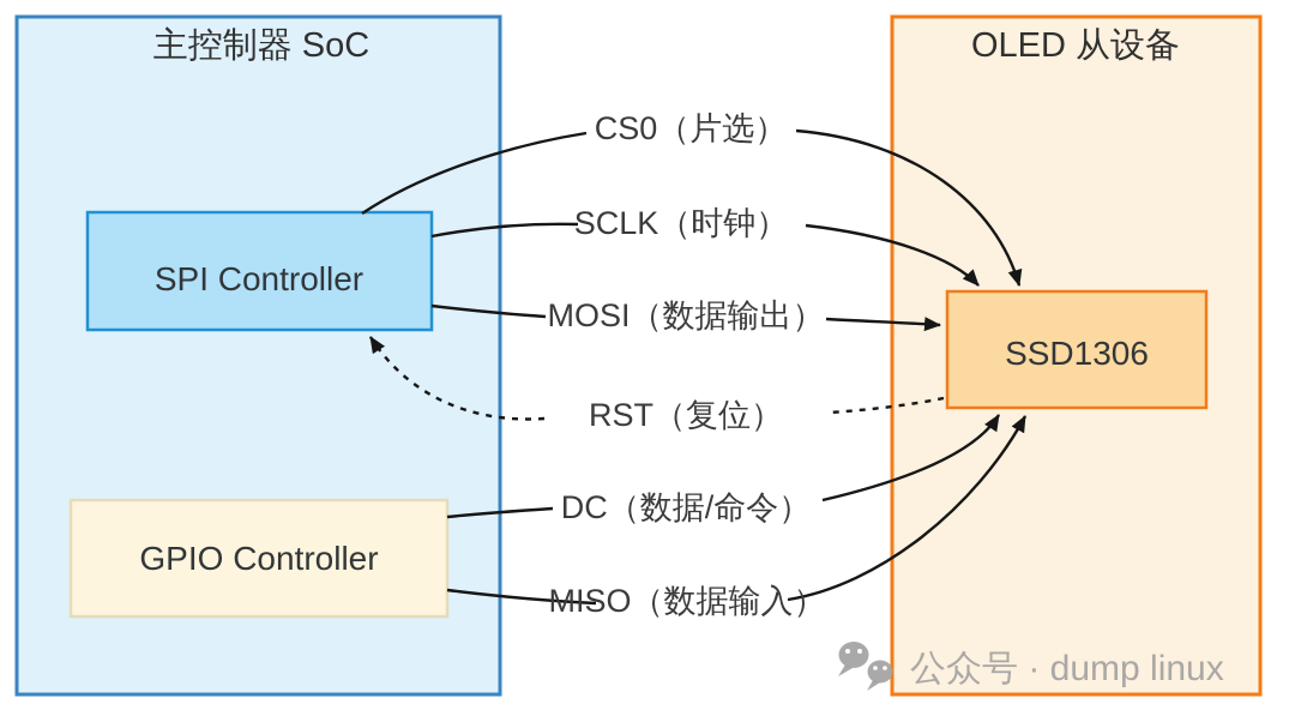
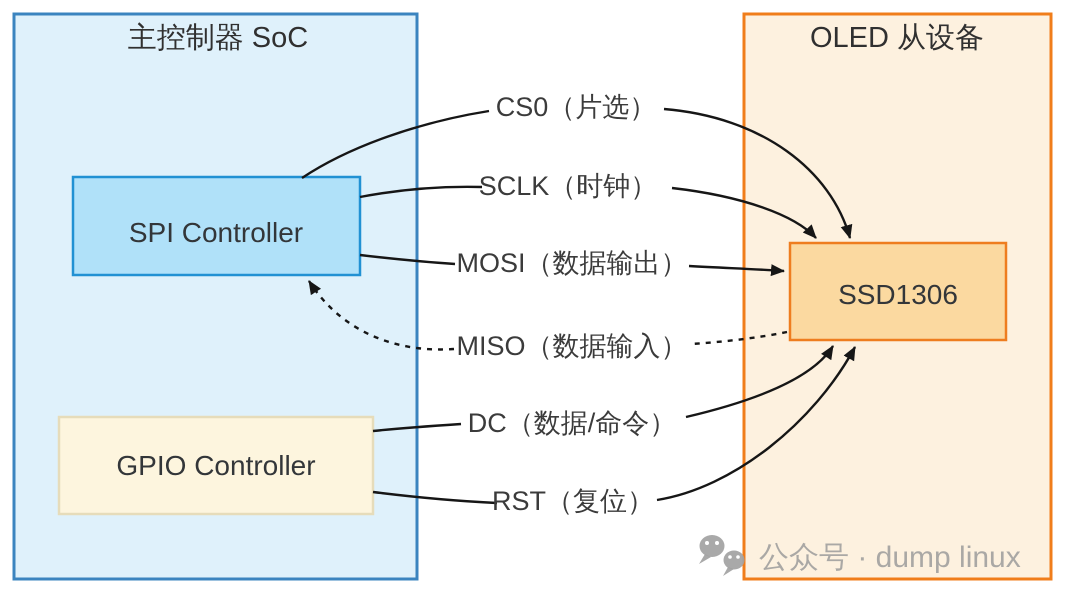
  主控制器 SoC
  OLED 从设备
  SPI Controller
  GPIO Controller
  SSD1306
  CS0（片选）
  SCLK（时钟）
  MOSI（数据输出）
- RST（复位）
+ MISO（数据输入）
  DC（数据/命令）
- MISO（数据输入）
+ RST（复位）
  公众号 · dump linux
